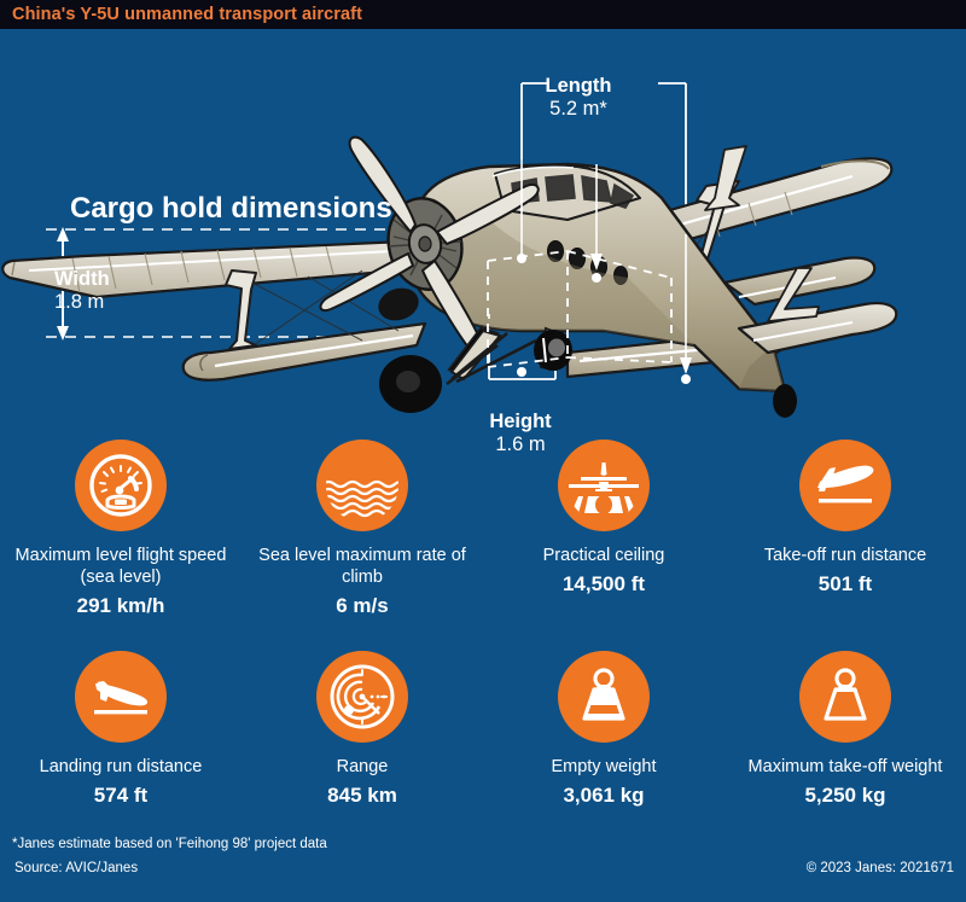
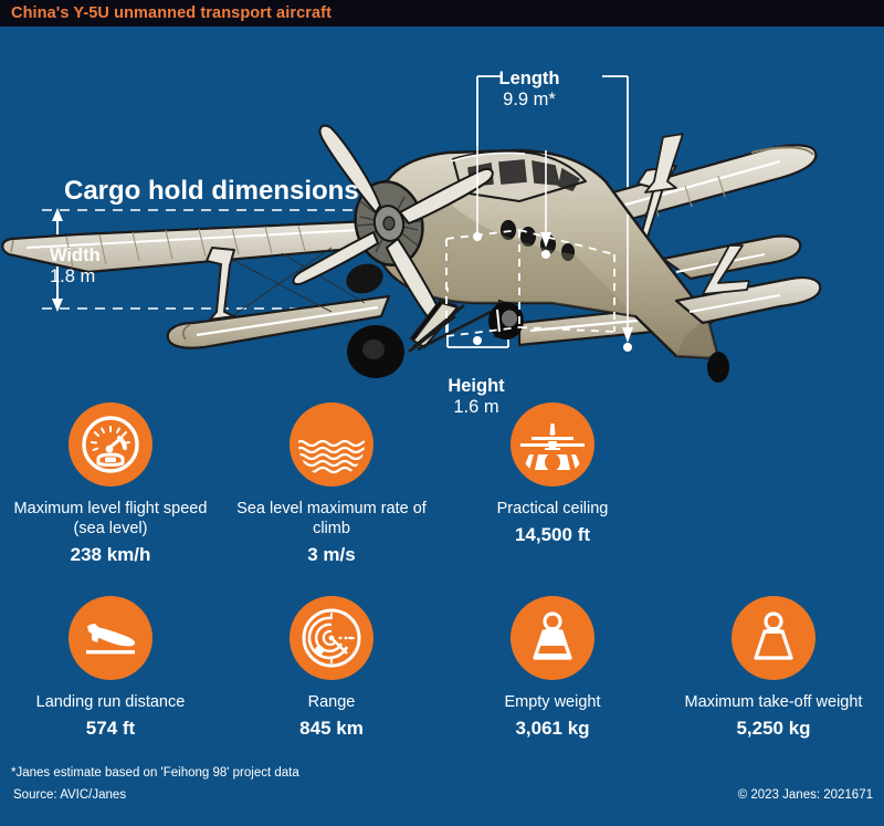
  China's Y-5U unmanned transport aircraft
  Cargo hold dimensions
  Length
- 5.2 m*
+ 9.9 m*
  Width
  1.8 m
  Height
  1.6 m
  Maximum level flight speed (sea level)
- 291 km/h
+ 238 km/h
  Sea level maximum rate of climb
- 6 m/s
+ 3 m/s
  Practical ceiling
  14,500 ft
- Take-off run distance
- 501 ft
  Landing run distance
  574 ft
  Range
  845 km
  Empty weight
  3,061 kg
  Maximum take-off weight
  5,250 kg
  *Janes estimate based on 'Feihong 98' project data
  Source: AVIC/Janes
  © 2023 Janes: 2021671
